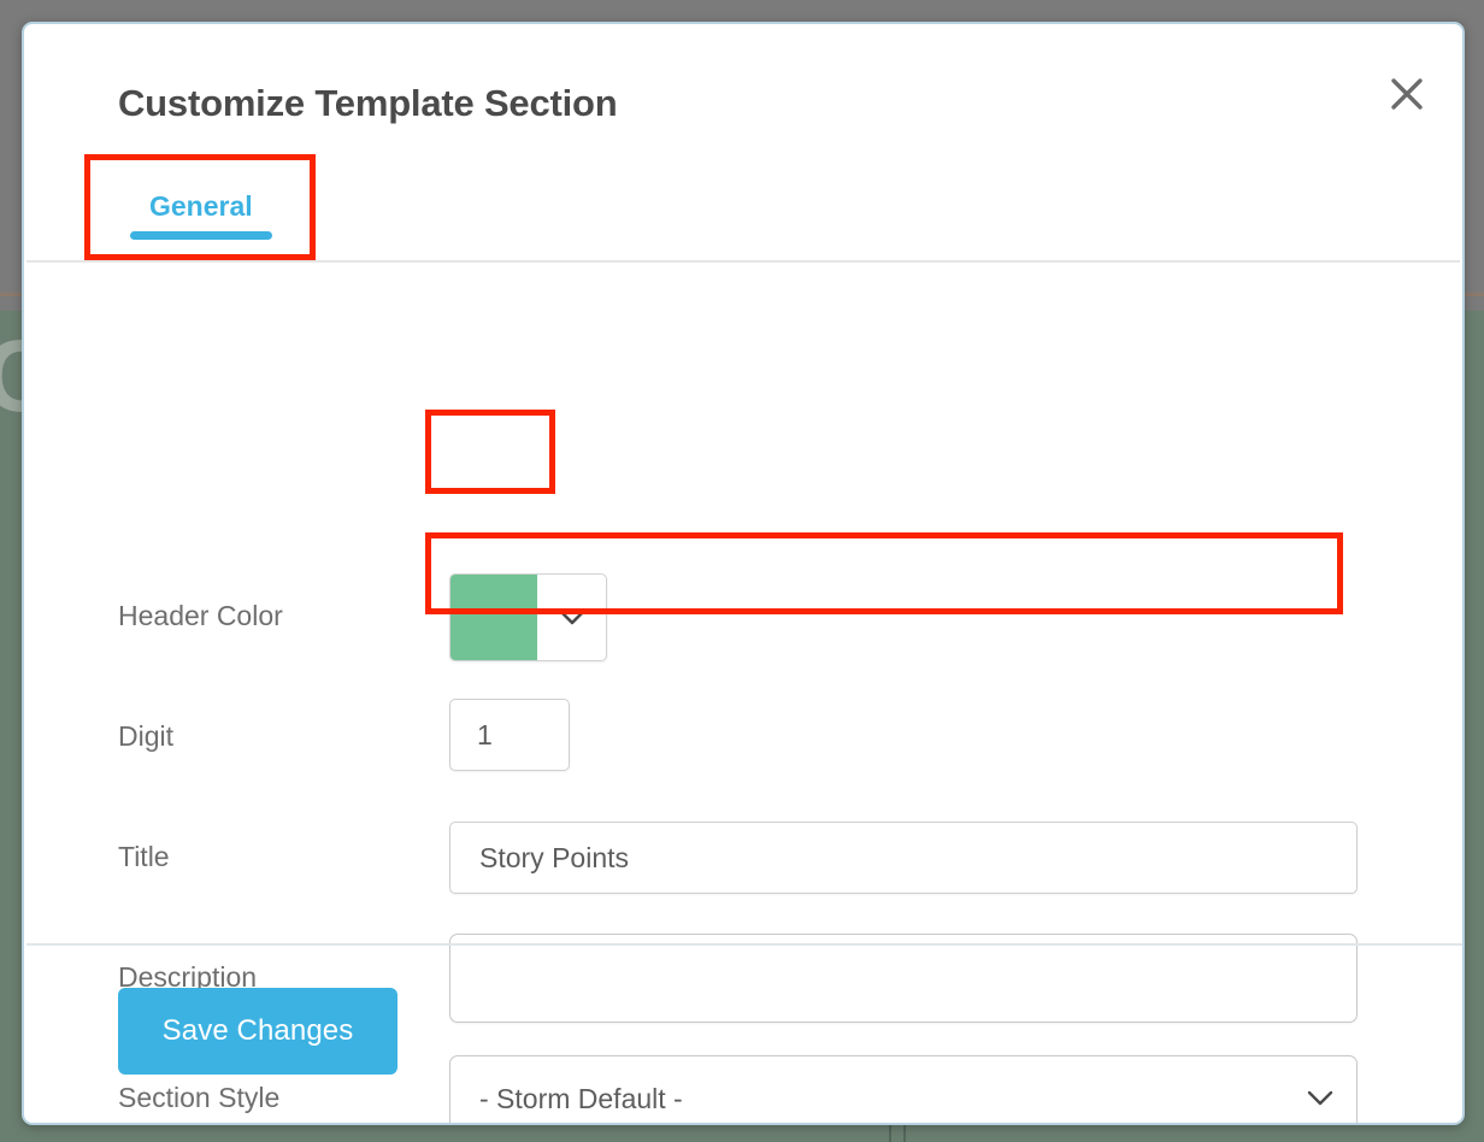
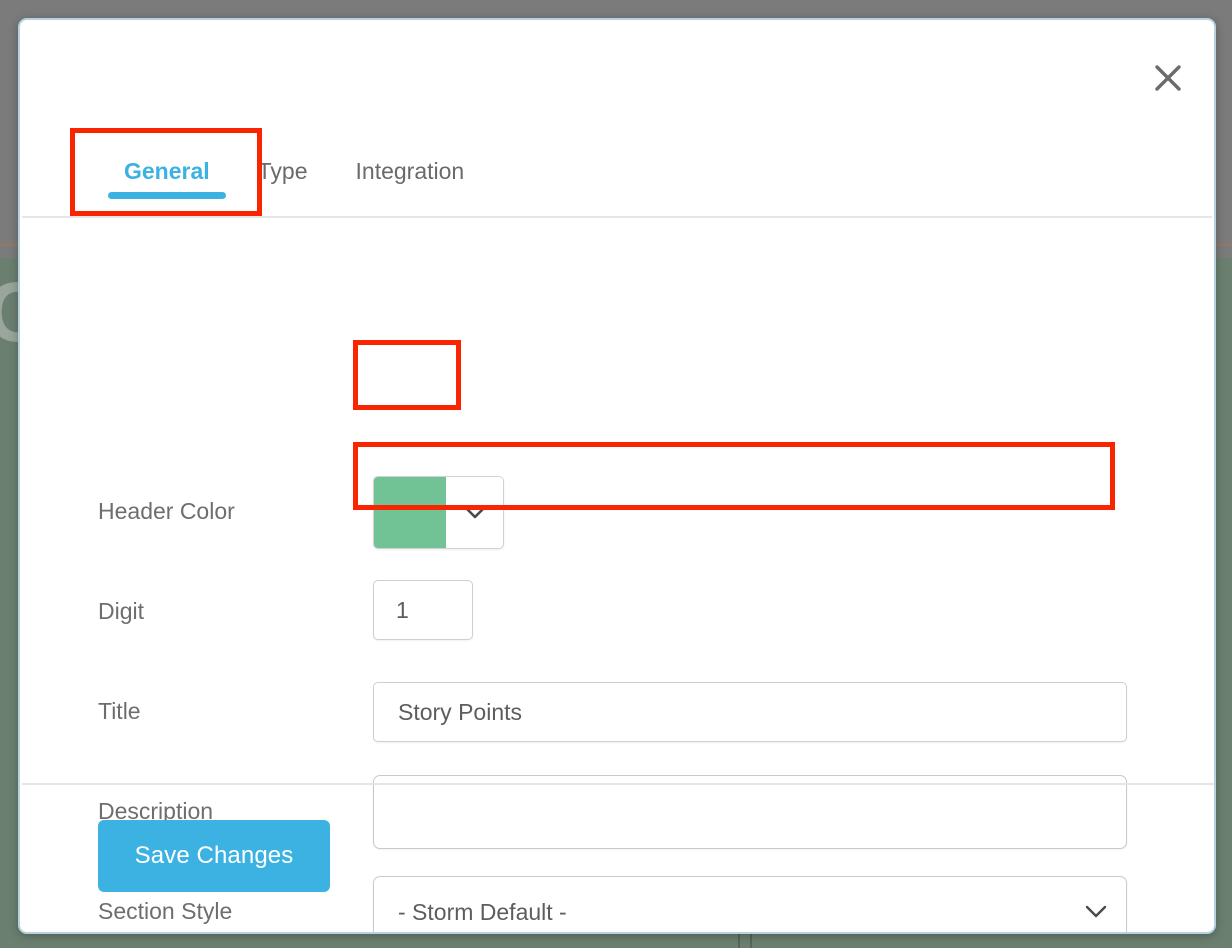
  C
- Customize Template Section
  General
+ Type
+ Integration
  Header Color
  Digit
  1
  Title
  Story Points
  Description
  Section Style
  - Storm Default -
  Save Changes
